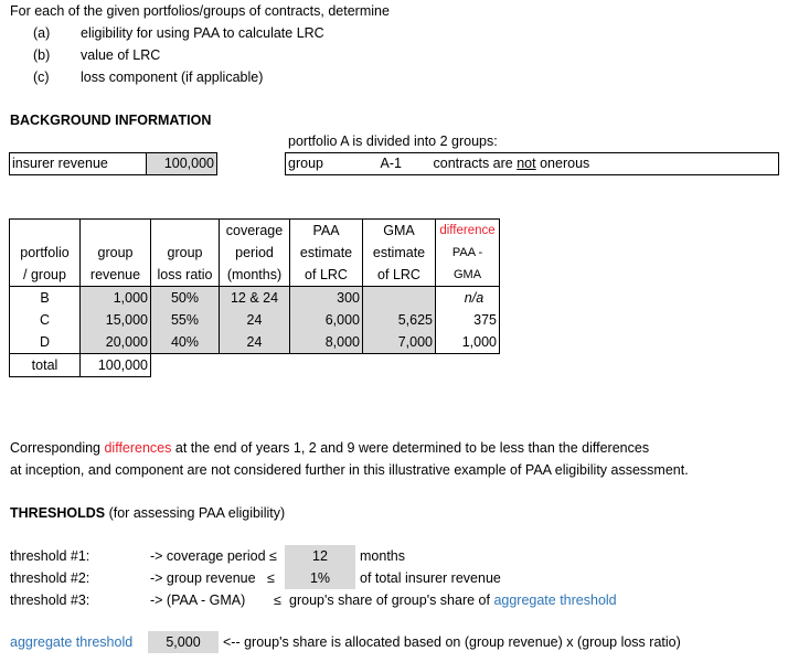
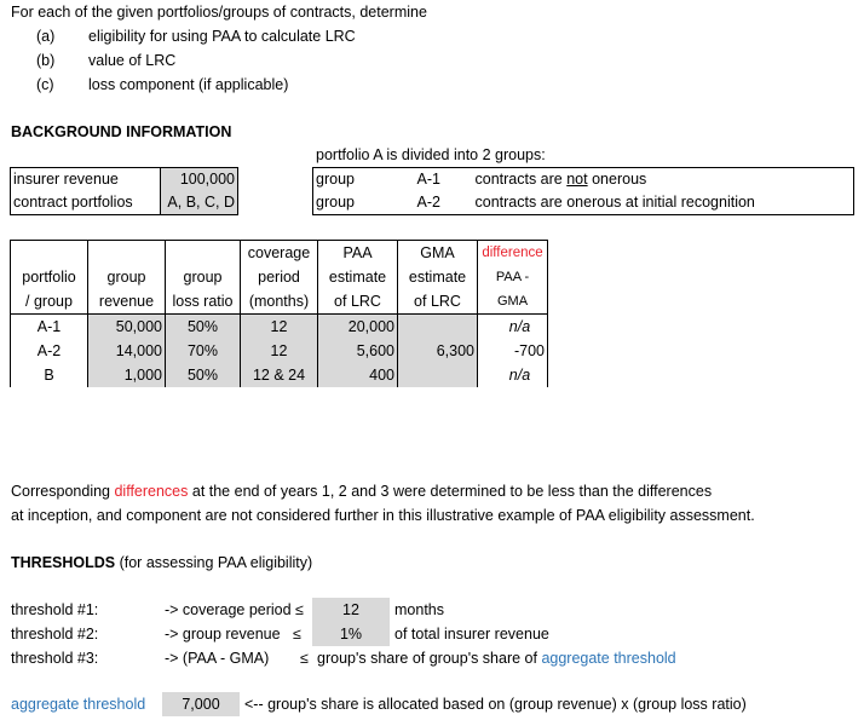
  For each of the given portfolios/groups of contracts, determine
  (a)
  eligibility for using PAA to calculate LRC
  (b)
  value of LRC
  (c)
  loss component (if applicable)
  BACKGROUND INFORMATION
  insurer revenue	100,000
+ contract portfolios	A, B, C, D
  portfolio A is divided into 2 groups:
  group	A-1	contracts are not onerous
+ group	A-2	contracts are onerous at initial recognition
  portfolio/ group	grouprevenue	grouploss ratio	coverageperiod(months)	PAAestimateof LRC	GMAestimateof LRC	differencePAA - GMA
+ A-1	50,000	50%	12	20,000		n/a
+ A-2	14,000	70%	12	5,600	6,300	-700
- B	1,000	50%	12 & 24	300		n/a
+ B	1,000	50%	12 & 24	400		n/a
- C	15,000	55%	24	6,000	5,625	375
- D	20,000	40%	24	8,000	7,000	1,000
- total	100,000
- Corresponding differences at the end of years 1, 2 and 9 were determined to be less than the differences
+ Corresponding differences at the end of years 1, 2 and 3 were determined to be less than the differences
  at inception, and component are not considered further in this illustrative example of PAA eligibility assessment.
  THRESHOLDS (for assessing PAA eligibility)
  threshold #1:
  -> coverage period ≤
  12
  months
  threshold #2:
  -> group revenue ≤
  1%
  of total insurer revenue
  threshold #3:
  -> (PAA - GMA)
  ≤
  group's share of group's share of aggregate threshold
  aggregate threshold
- 5,000
+ 7,000
  <-- group's share is allocated based on (group revenue) x (group loss ratio)
